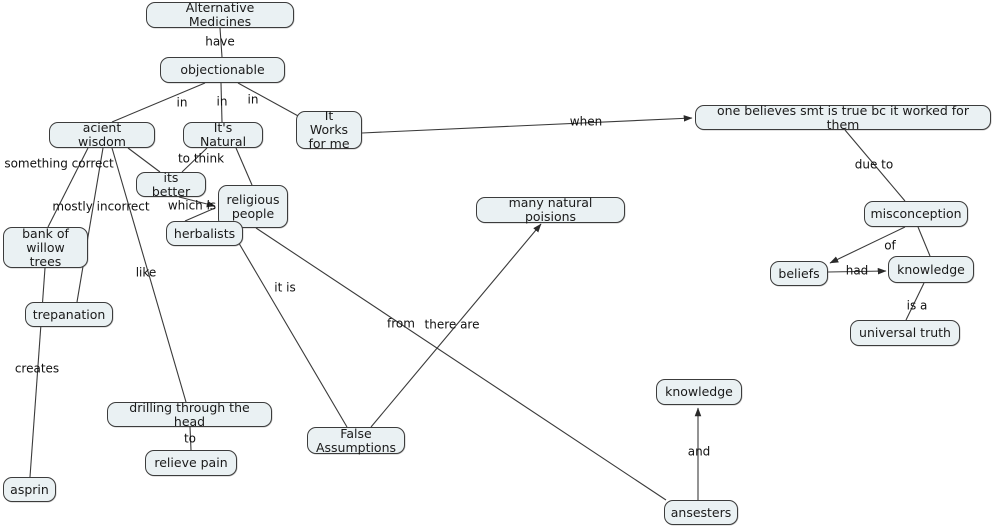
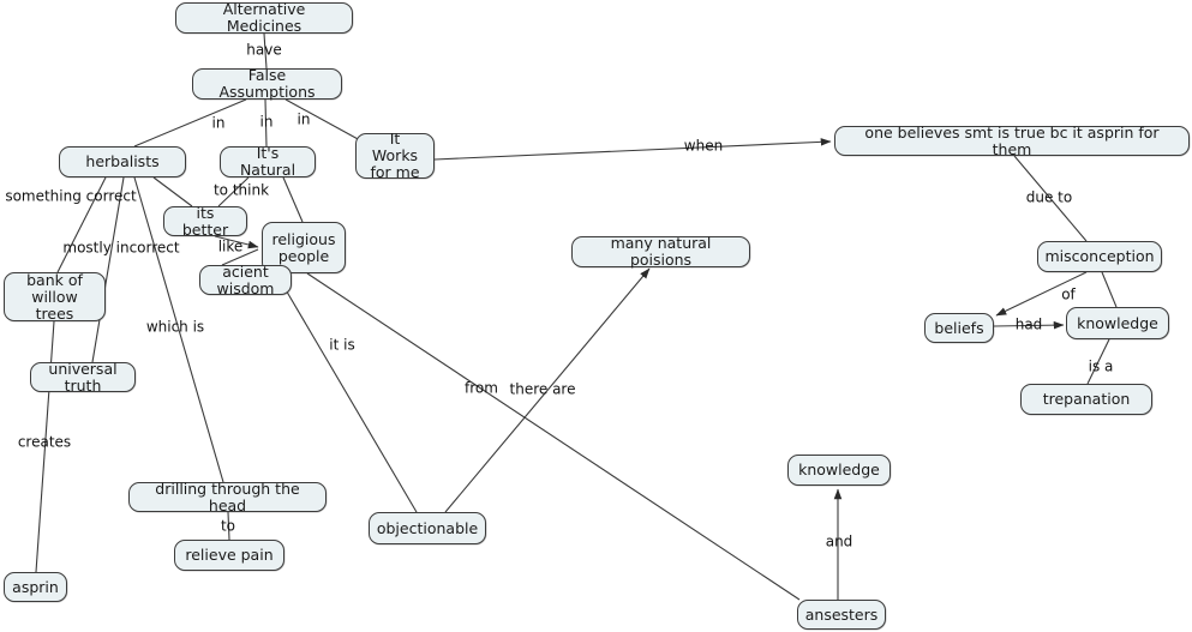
  Alternative Medicines
- objectionable
+ False Assumptions
- acient wisdom
+ herbalists
  It's Natural
  It Works
  for me
- one believes smt is true bc it worked for them
+ one believes smt is true bc it asprin for them
  its better
  religious
  people
- herbalists
+ acient wisdom
  bank of
  willow trees
- trepanation
+ universal truth
  asprin
  drilling through the head
  relieve pain
- False Assumptions
+ objectionable
  many natural poisions
  misconception
  beliefs
  knowledge
- universal truth
+ trepanation
  knowledge
  ansesters
  have
  in
  in
  in
  when
  due to
  of
  had
  is a
  to think
- which is
+ like
  something correct
  mostly incorrect
- like
+ which is
  creates
  to
  it is
  there are
  from
  and
